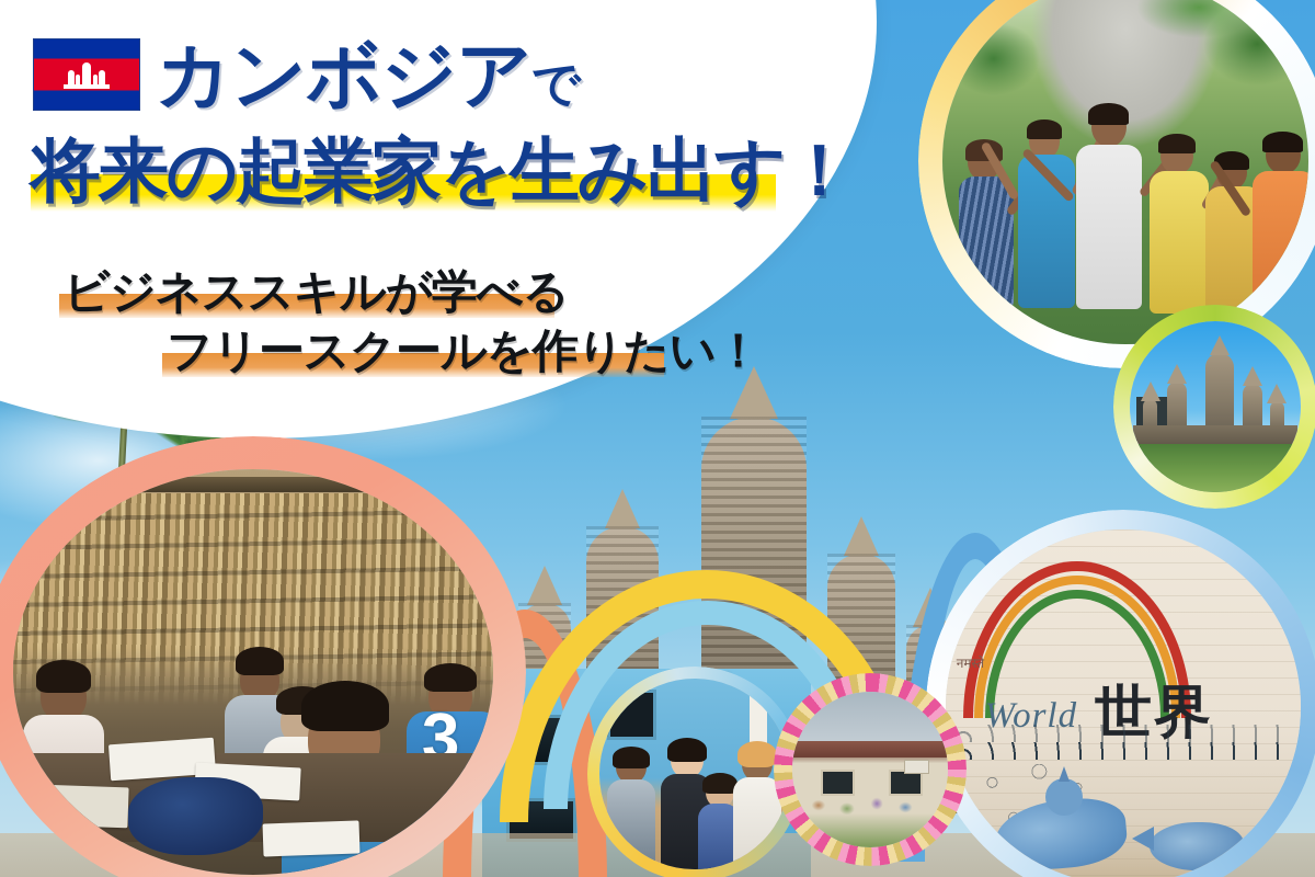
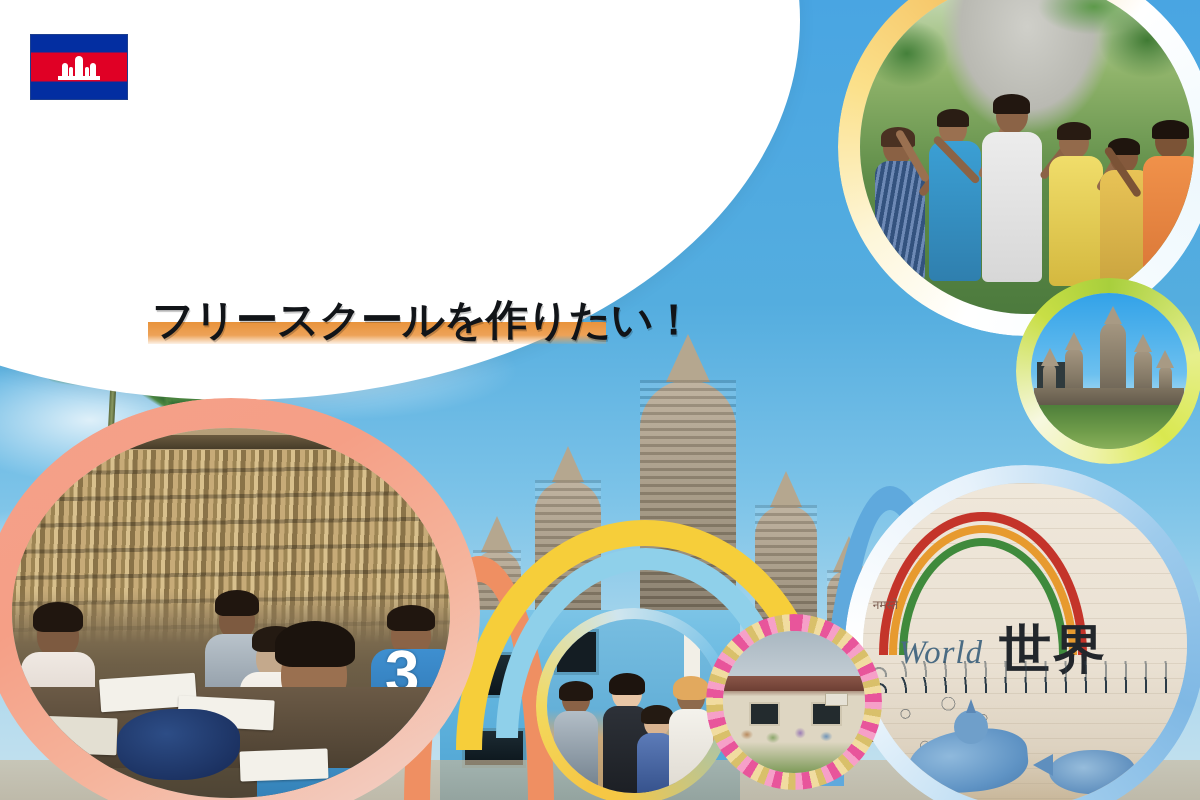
- カンボジアで
- 将来の起業家を生み出す！
- ビジネススキルが学べる
  フリースクールを作りたい！
  World
  世界
  नमस्ते
  3
  CORCO
